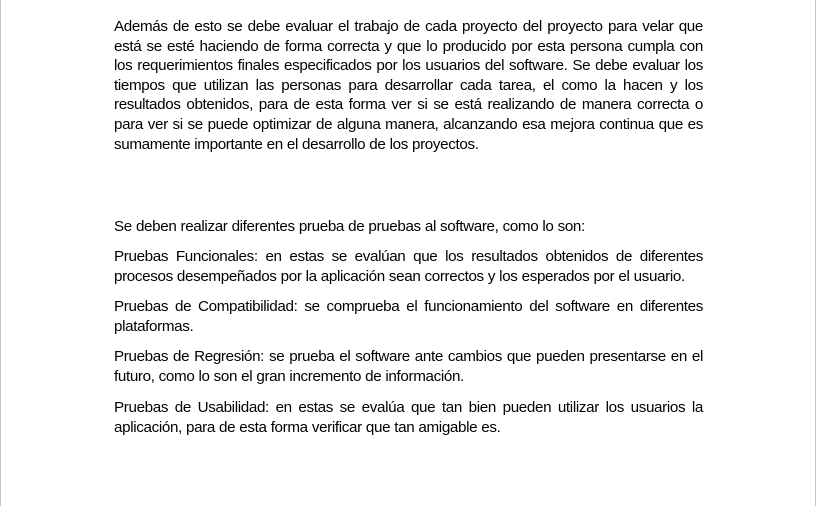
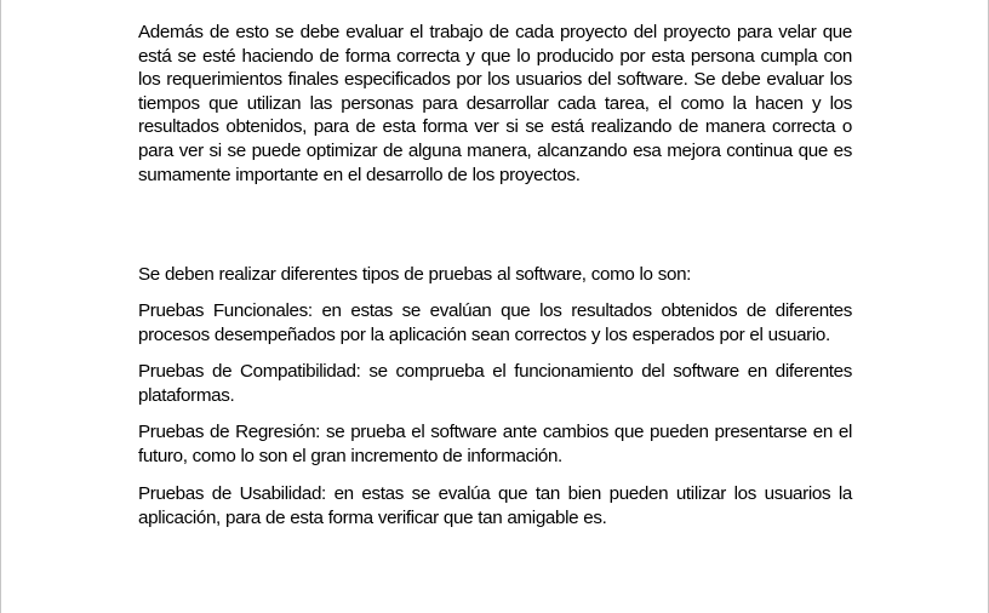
  Además de esto se debe evaluar el trabajo de cada proyecto del proyecto para velar que está se esté haciendo de forma correcta y que lo producido por esta persona cumpla con los requerimientos finales especificados por los usuarios del software. Se debe evaluar los tiempos que utilizan las personas para desarrollar cada tarea, el como la hacen y los resultados obtenidos, para de esta forma ver si se está realizando de manera correcta o para ver si se puede optimizar de alguna manera, alcanzando esa mejora continua que es sumamente importante en el desarrollo de los proyectos.
- Se deben realizar diferentes prueba de pruebas al software, como lo son:
+ Se deben realizar diferentes tipos de pruebas al software, como lo son:
  Pruebas Funcionales: en estas se evalúan que los resultados obtenidos de diferentes procesos desempeñados por la aplicación sean correctos y los esperados por el usuario.
  Pruebas de Compatibilidad: se comprueba el funcionamiento del software en diferentes plataformas.
  Pruebas de Regresión: se prueba el software ante cambios que pueden presentarse en el futuro, como lo son el gran incremento de información.
  Pruebas de Usabilidad: en estas se evalúa que tan bien pueden utilizar los usuarios la aplicación, para de esta forma verificar que tan amigable es.
